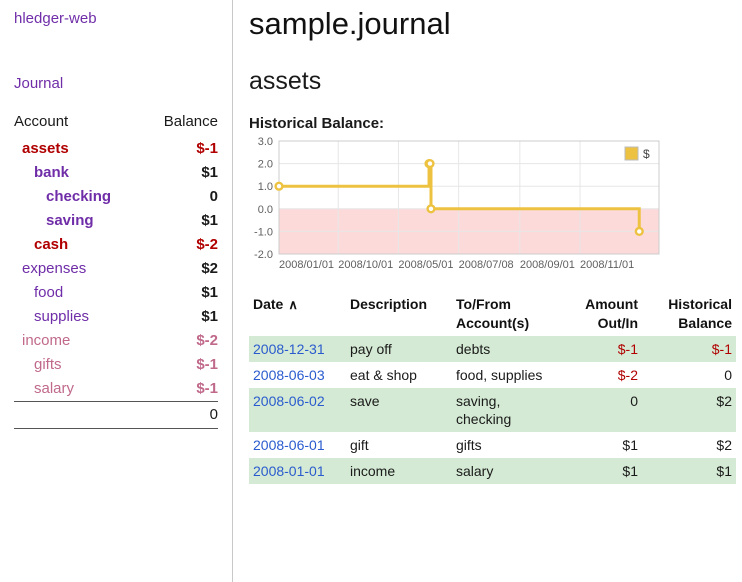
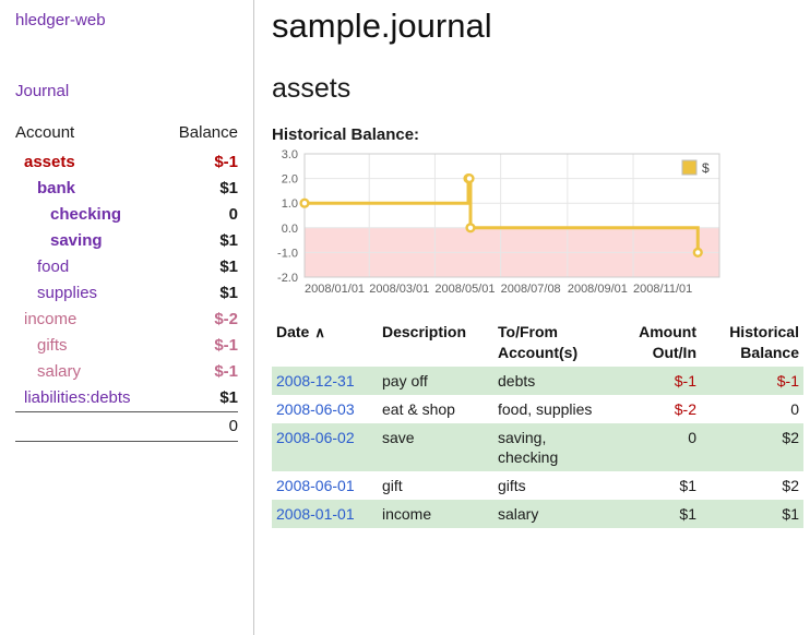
  hledger-web
  Journal
  Account	Balance
  assets	$-1
  bank	$1
  checking	0
  saving	$1
- cash	$-2
- expenses	$2
  food	$1
  supplies	$1
  income	$-2
  gifts	$-1
  salary	$-1
+ liabilities:debts	$1
  	0
  sample.journal
  assets
  Historical Balance:
  3.0
  2.0
  1.0
  0.0
  -1.0
  -2.0
  2008/01/01
- 2008/10/01
+ 2008/03/01
  2008/05/01
  2008/07/08
  2008/09/01
  2008/11/01
  $
  Date ∧	Description	To/From Account(s)	Amount Out/In	Historical Balance
  2008-12-31	pay off	debts	$-1	$-1
  2008-06-03	eat & shop	food, supplies	$-2	0
  2008-06-02	save	saving, checking	0	$2
  2008-06-01	gift	gifts	$1	$2
  2008-01-01	income	salary	$1	$1
